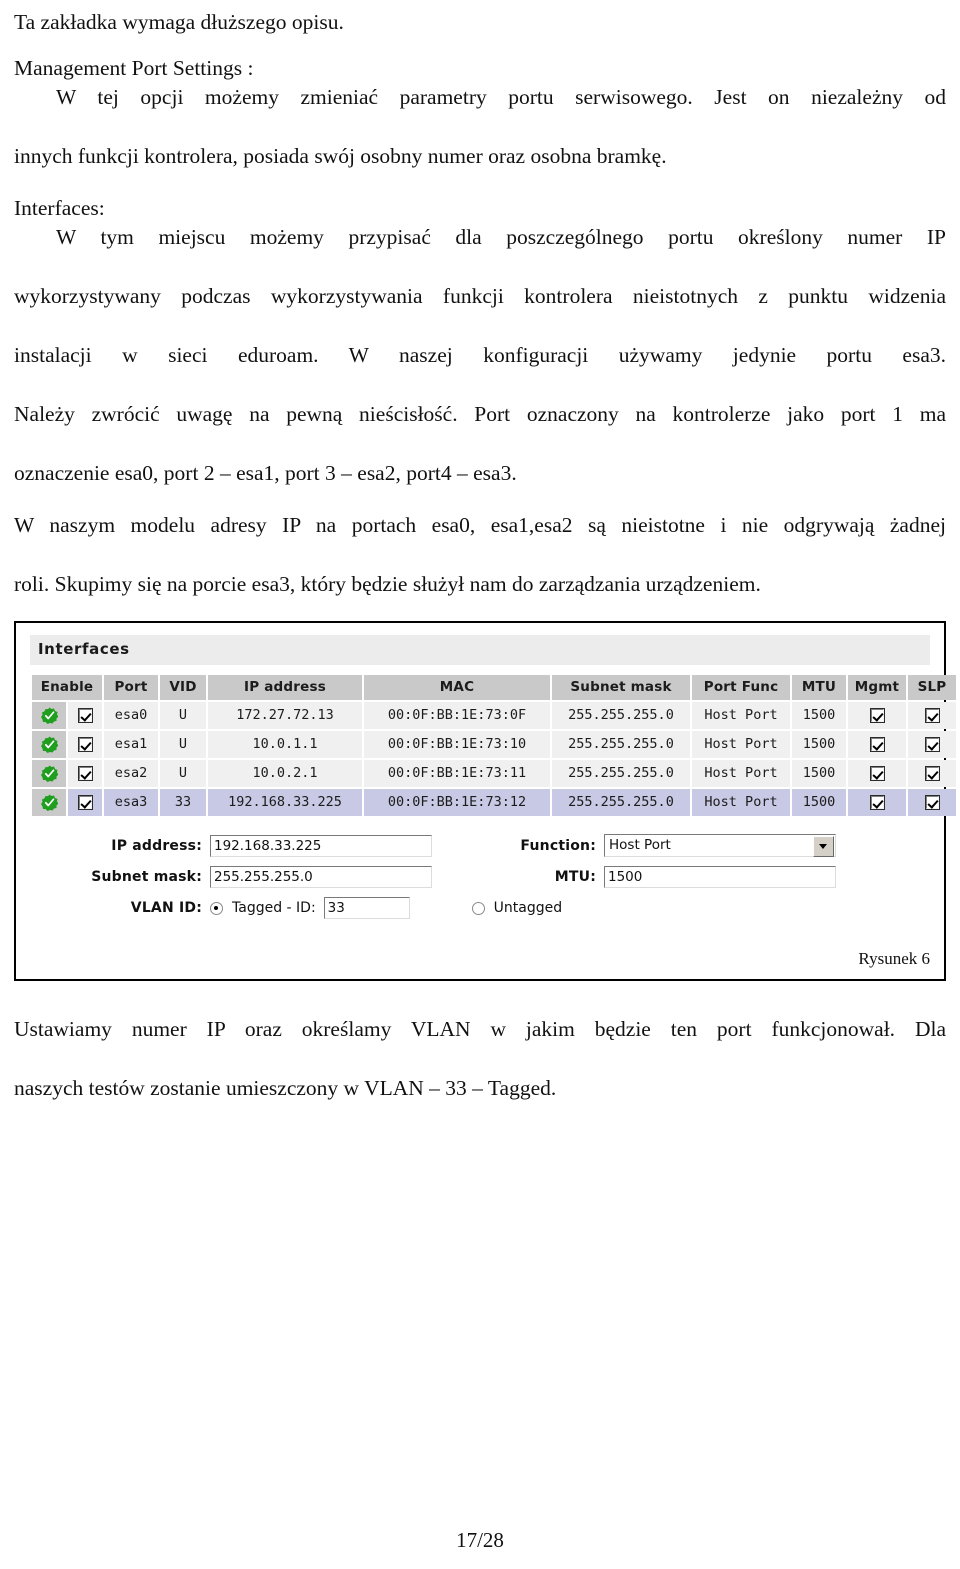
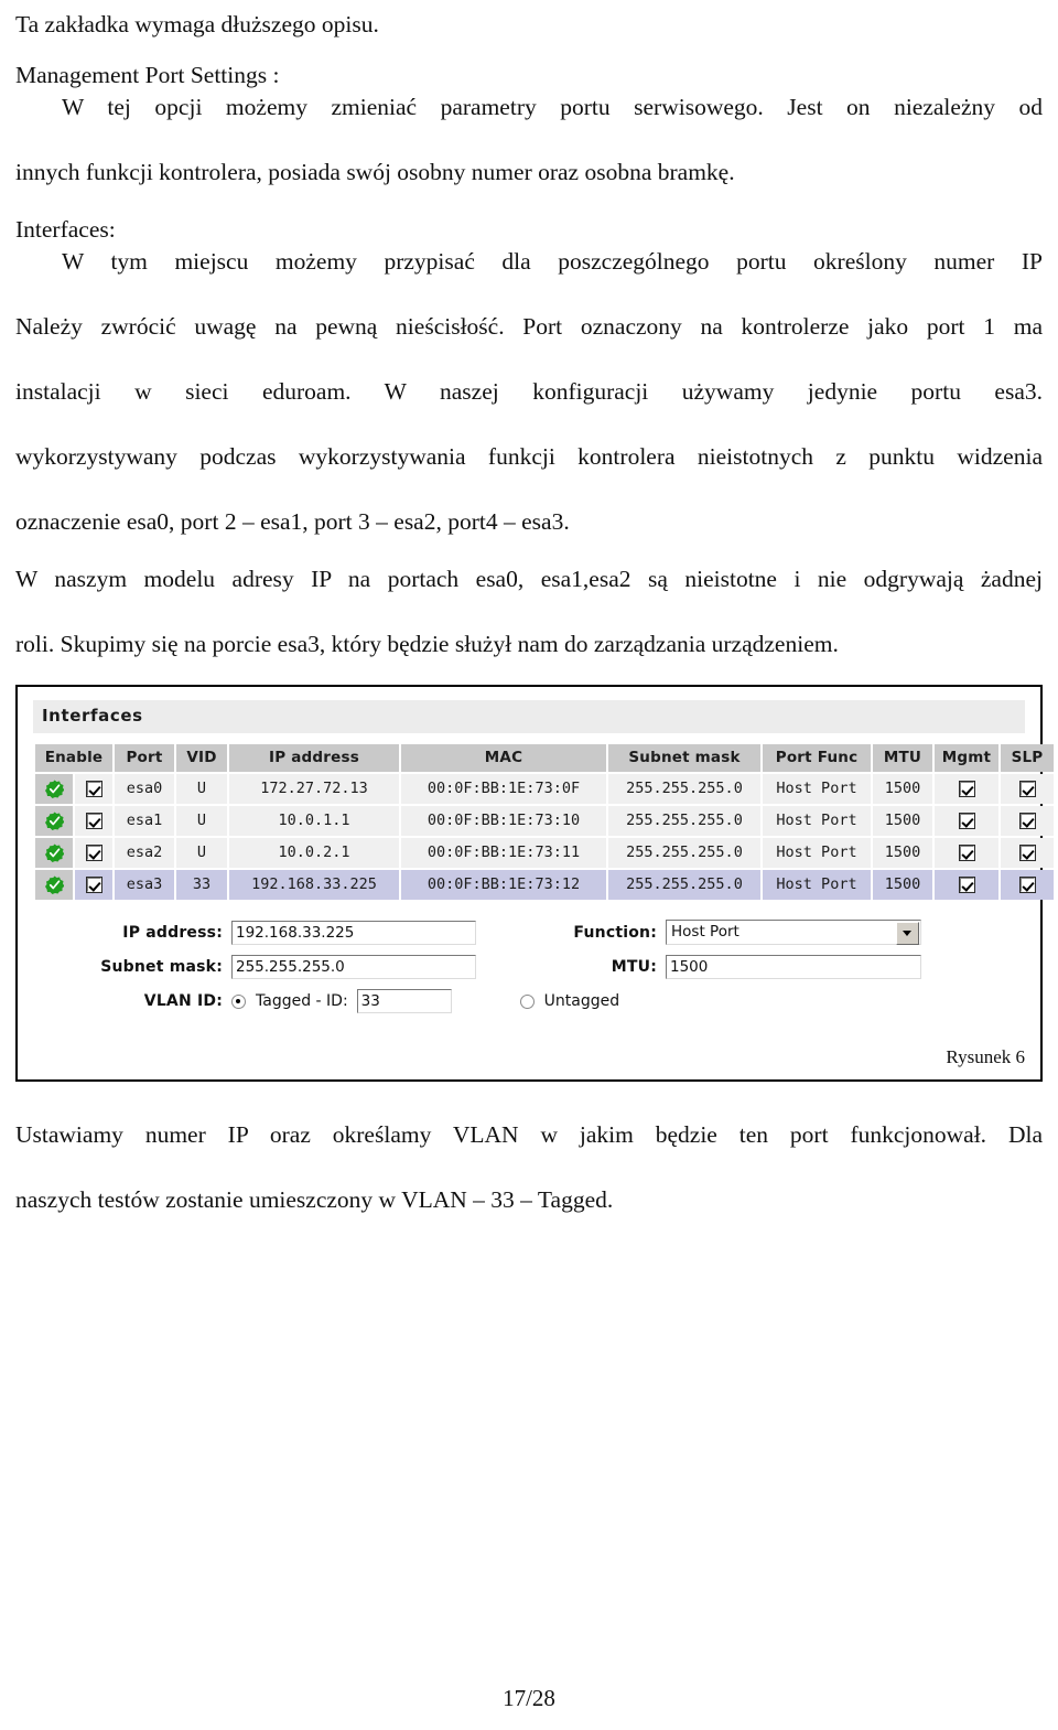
  Ta zakładka wymaga dłuższego opisu.
  Management Port Settings :
  W tej opcji możemy zmieniać parametry portu serwisowego. Jest on niezależny od
  innych funkcji kontrolera, posiada swój osobny numer oraz osobna bramkę.
  Interfaces:
  W tym miejscu możemy przypisać dla poszczególnego portu określony numer IP
- wykorzystywany podczas wykorzystywania funkcji kontrolera nieistotnych z punktu widzenia
+ Należy zwrócić uwagę na pewną nieścisłość. Port oznaczony na kontrolerze jako port 1 ma
  instalacji w sieci eduroam. W naszej konfiguracji używamy jedynie portu esa3.
- Należy zwrócić uwagę na pewną nieścisłość. Port oznaczony na kontrolerze jako port 1 ma
+ wykorzystywany podczas wykorzystywania funkcji kontrolera nieistotnych z punktu widzenia
  oznaczenie esa0, port 2 – esa1, port 3 – esa2, port4 – esa3.
  W naszym modelu adresy IP na portach esa0, esa1,esa2 są nieistotne i nie odgrywają żadnej
  roli. Skupimy się na porcie esa3, który będzie służył nam do zarządzania urządzeniem.
  Interfaces
  Enable	Port	VID	IP address	MAC	Subnet mask	Port Func	MTU	Mgmt	SLP
  		esa0	U	172.27.72.13	00:0F:BB:1E:73:0F	255.255.255.0	Host Port	1500
  		esa1	U	10.0.1.1	00:0F:BB:1E:73:10	255.255.255.0	Host Port	1500
  		esa2	U	10.0.2.1	00:0F:BB:1E:73:11	255.255.255.0	Host Port	1500
  		esa3	33	192.168.33.225	00:0F:BB:1E:73:12	255.255.255.0	Host Port	1500
  IP address:
  192.168.33.225
  Function:
  Host Port
  Subnet mask:
  255.255.255.0
  MTU:
  1500
  VLAN ID:
  Tagged - ID:
  33
  Untagged
  Rysunek 6
  Ustawiamy numer IP oraz określamy VLAN w jakim będzie ten port funkcjonował. Dla
  naszych testów zostanie umieszczony w VLAN – 33 – Tagged.
  17/28
